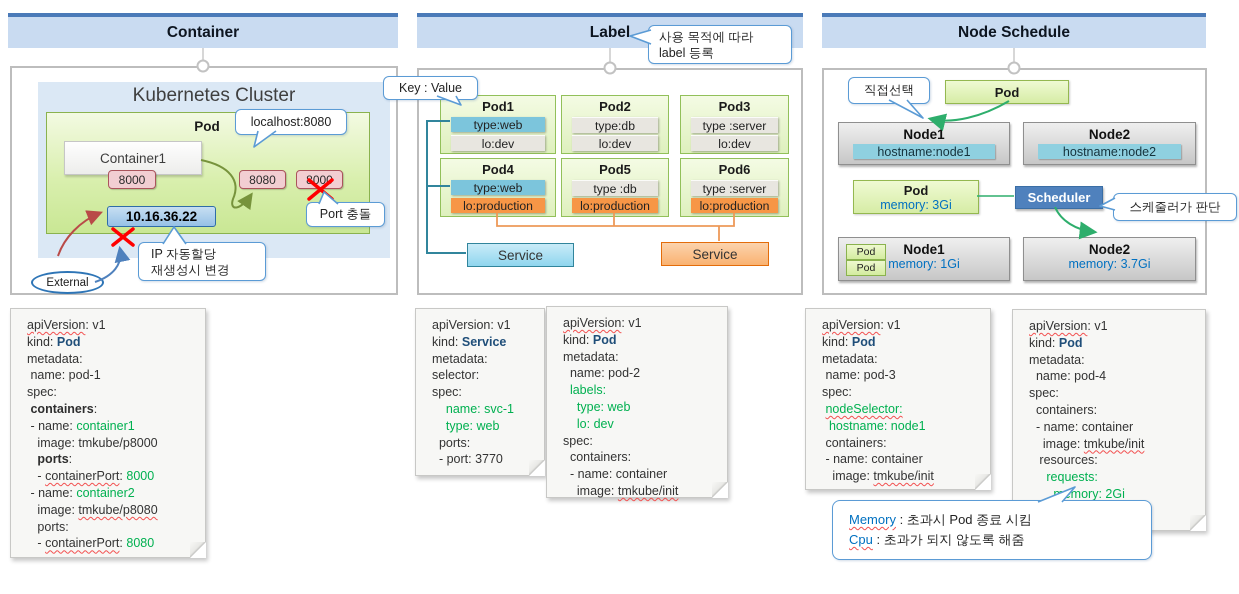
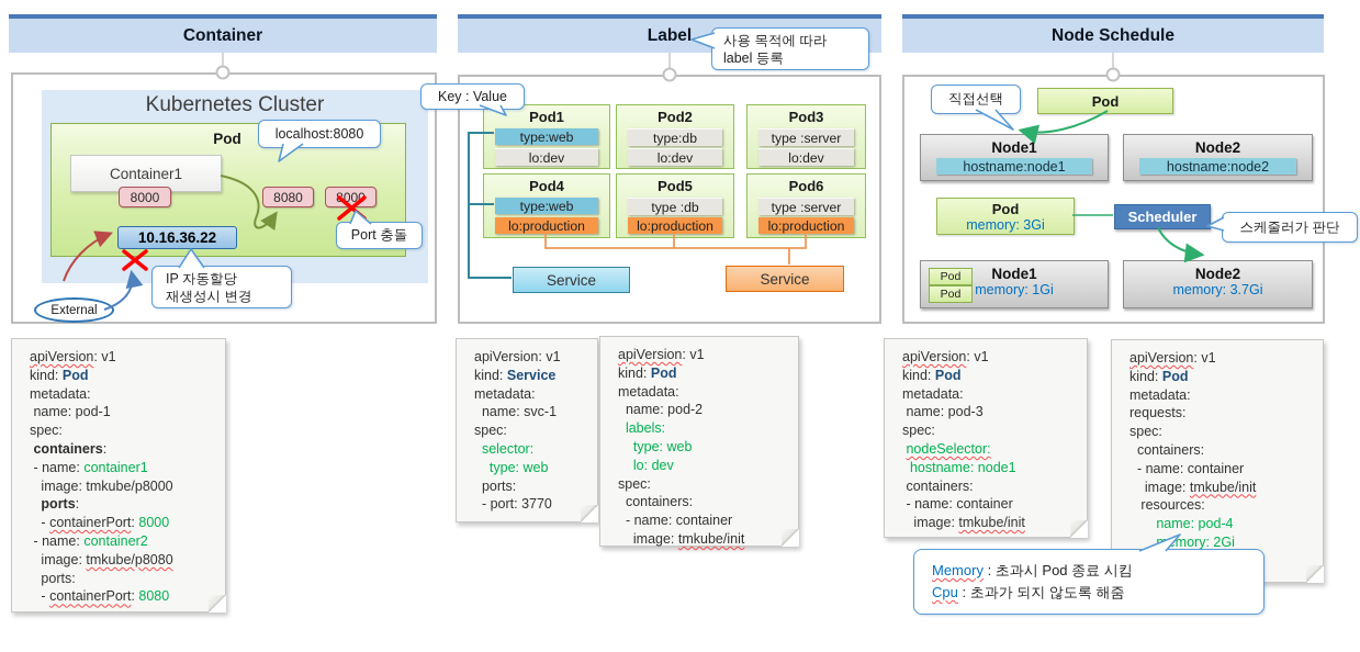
  Container
  Label
  Node Schedule
  Kubernetes Cluster
  Pod
  Container1
  8000
  8080
  000
  10.16.36.22
  External
  localhost:8080
  Port 충돌
  IP 자동할당
  재생성시 변경
  사용 목적에 따라
  label 등록
  Key : Value
  Pod1
  type:web
  lo:dev
  Pod2
  type:db
  lo:dev
  Pod3
  type :server
  lo:dev
  Pod4
  type:web
  lo:production
  Pod5
  type :db
  lo:production
  Pod6
  type :server
  lo:production
  Service
  Service
  직접선택
  Pod
  Node1
  hostname:node1
  Node2
  hostname:node2
  Pod
  memory: 3Gi
  Scheduler
  스케줄러가 판단
  Node1
  memory: 1Gi
  Pod
  Pod
  Node2
  memory: 3.7Gi
  apiVersion: v1
  kind: Pod
  metadata:
  name: pod-1
  spec:
  containers:
  - name: container1
  image: tmkube/p8000
  ports:
  - containerPort: 8000
  - name: container2
  image: tmkube/p8080
  ports:
  - containerPort: 8080
  apiVersion: v1
  kind: Service
  metadata:
- selector:
+ name: svc-1
  spec:
- name: svc-1
+ selector:
  type: web
  ports:
  - port: 3770
  apiVersion: v1
  kind: Pod
  metadata:
  name: pod-2
  labels:
  type: web
  lo: dev
  spec:
  containers:
  - name: container
  image: tmkube/init
  apiVersion: v1
  kind: Pod
  metadata:
  name: pod-3
  spec:
  nodeSelector:
  hostname: node1
  containers:
  - name: container
  image: tmkube/init
  apiVersion: v1
  kind: Pod
  metadata:
- name: pod-4
+ requests:
  spec:
  containers:
  - name: container
  image: tmkube/init
  resources:
- requests:
+ name: pod-4
  mory: 2Gi
  Memory : 초과시 Pod 종료 시킴
  Cpu : 초과가 되지 않도록 해줌
